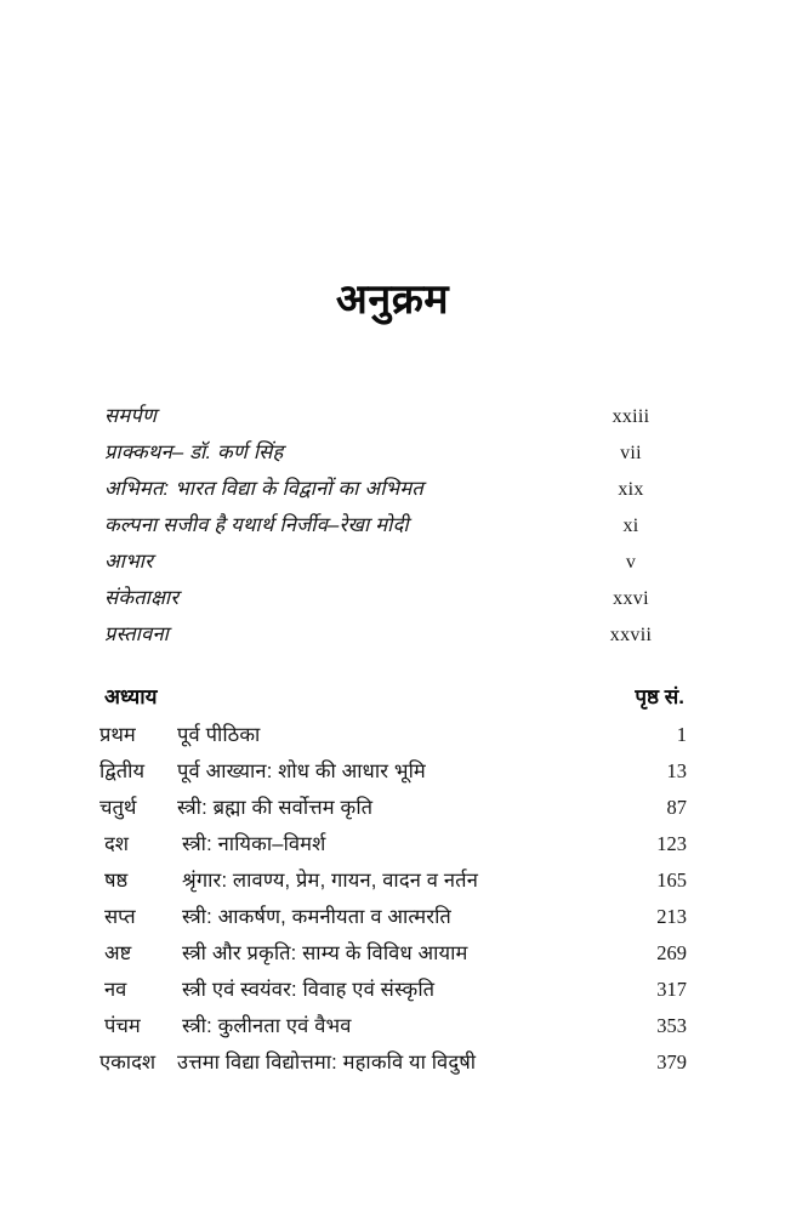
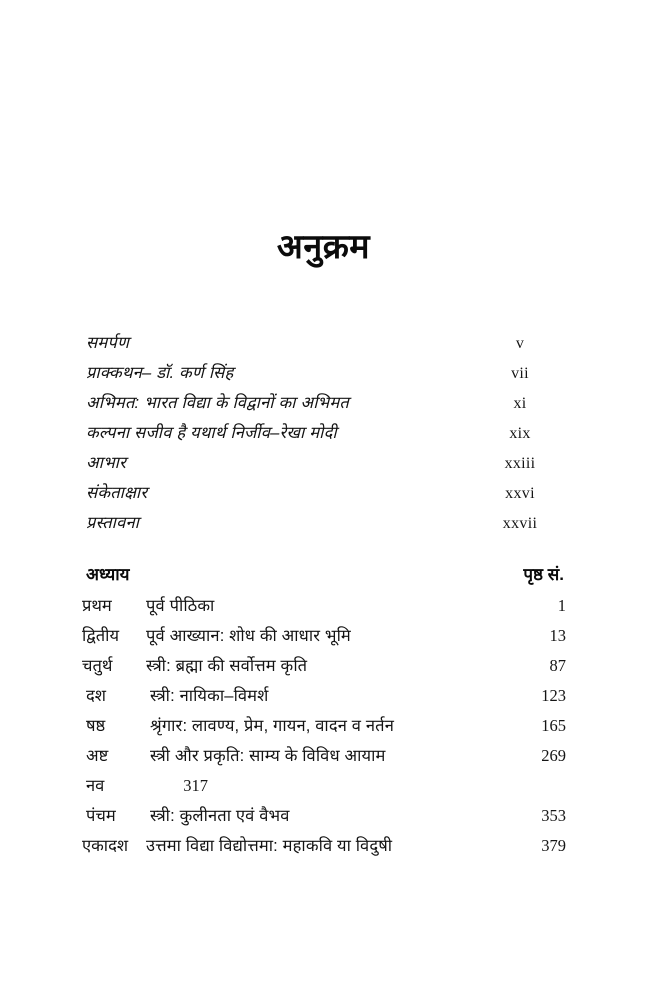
  अनुक्रम
  समर्पण
- xxiii
+ v
  प्राक्कथन– डॉ. कर्ण सिंह
  vii
  अभिमत: भारत विद्या के विद्वानों का अभिमत
- xix
+ xi
  कल्पना सजीव है यथार्थ निर्जीव–रेखा मोदी
- xi
+ xix
  आभार
- v
+ xxiii
  संकेताक्षार
  xxvi
  प्रस्तावना
  xxvii
  अध्याय
  पृष्ठ सं.
  प्रथम
  पूर्व पीठिका
  1
  द्वितीय
  पूर्व आख्यान: शोध की आधार भूमि
  13
  चतुर्थ
  स्त्री: ब्रह्मा की सर्वोत्तम कृति
  87
  दश
  स्त्री: नायिका–विमर्श
  123
  षष्ठ
  श्रृंगार: लावण्य, प्रेम, गायन, वादन व नर्तन
  165
- सप्त
- स्त्री: आकर्षण, कमनीयता व आत्मरति
- 213
  अष्ट
  स्त्री और प्रकृति: साम्य के विविध आयाम
  269
  नव
- स्त्री एवं स्वयंवर: विवाह एवं संस्कृति
  317
  पंचम
  स्त्री: कुलीनता एवं वैभव
  353
  एकादश
  उत्तमा विद्या विद्योत्तमा: महाकवि या विदुषी
  379
